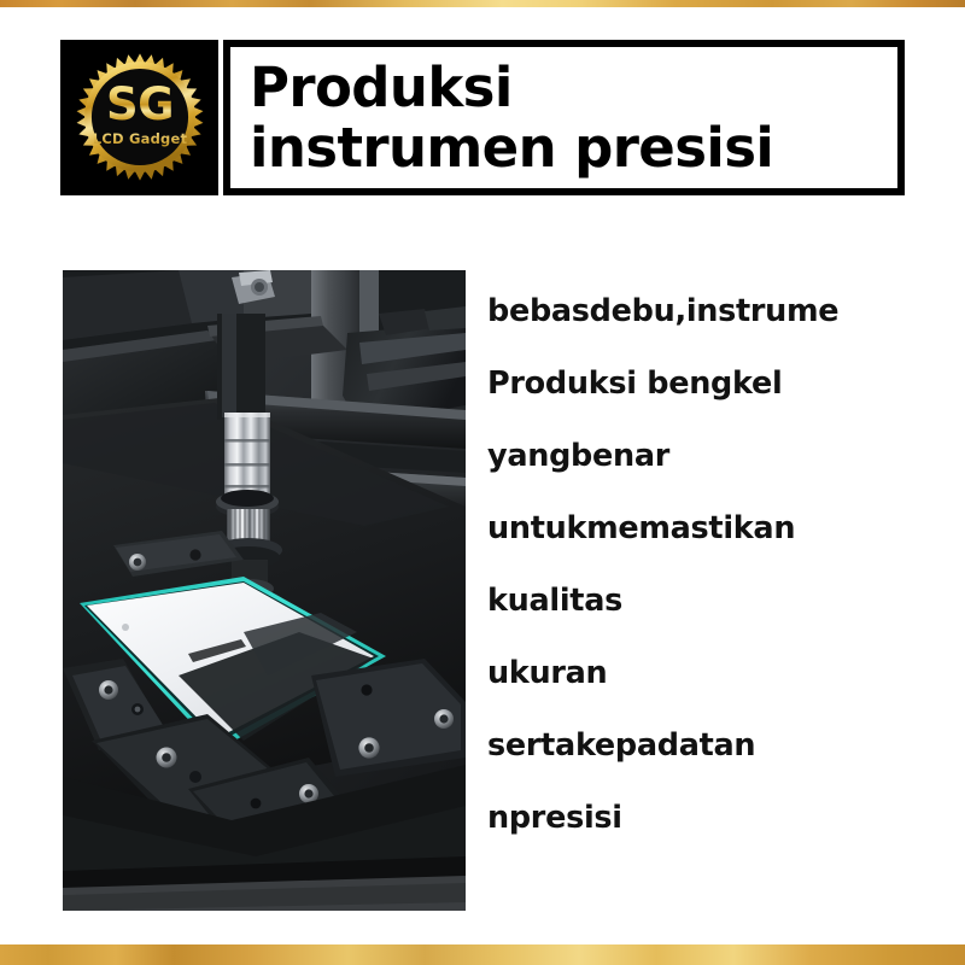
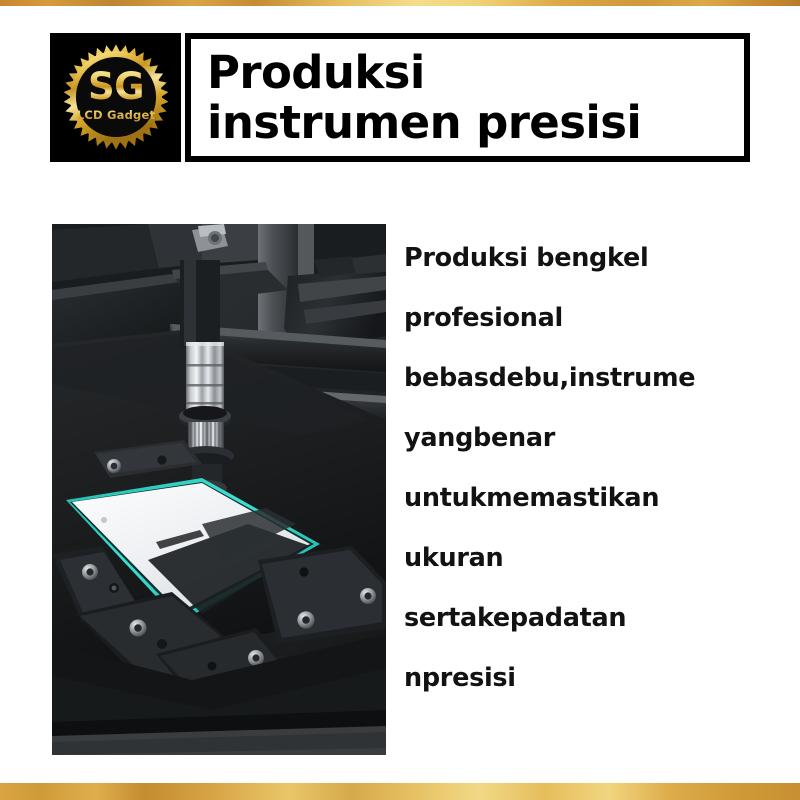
  SG
  LCD Gadget
  Produksi
  instrumen presisi
- bebasdebu,instrume
+ Produksi bengkel
+ profesional
- Produksi bengkel
+ bebasdebu,instrume
  yangbenar
  untukmemastikan
- kualitas
  ukuran
  sertakepadatan
  npresisi
